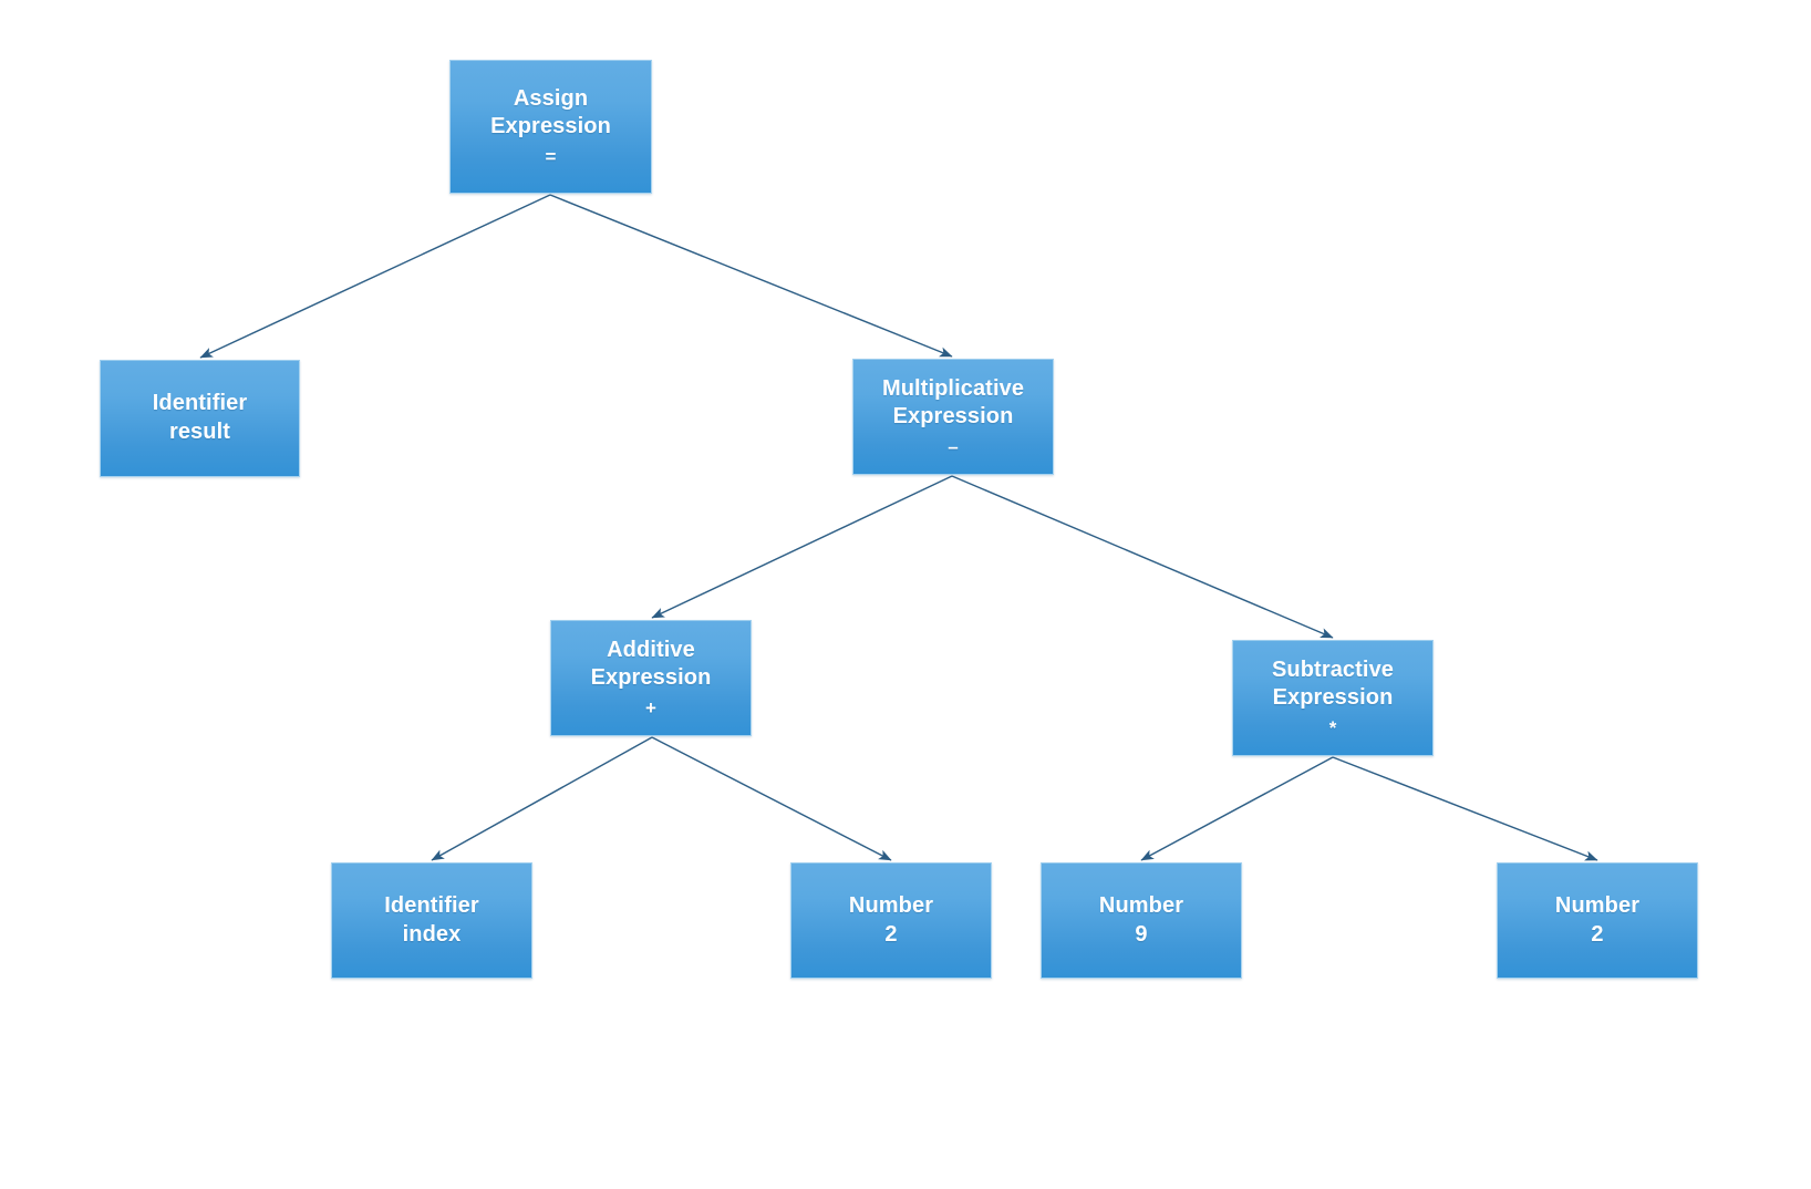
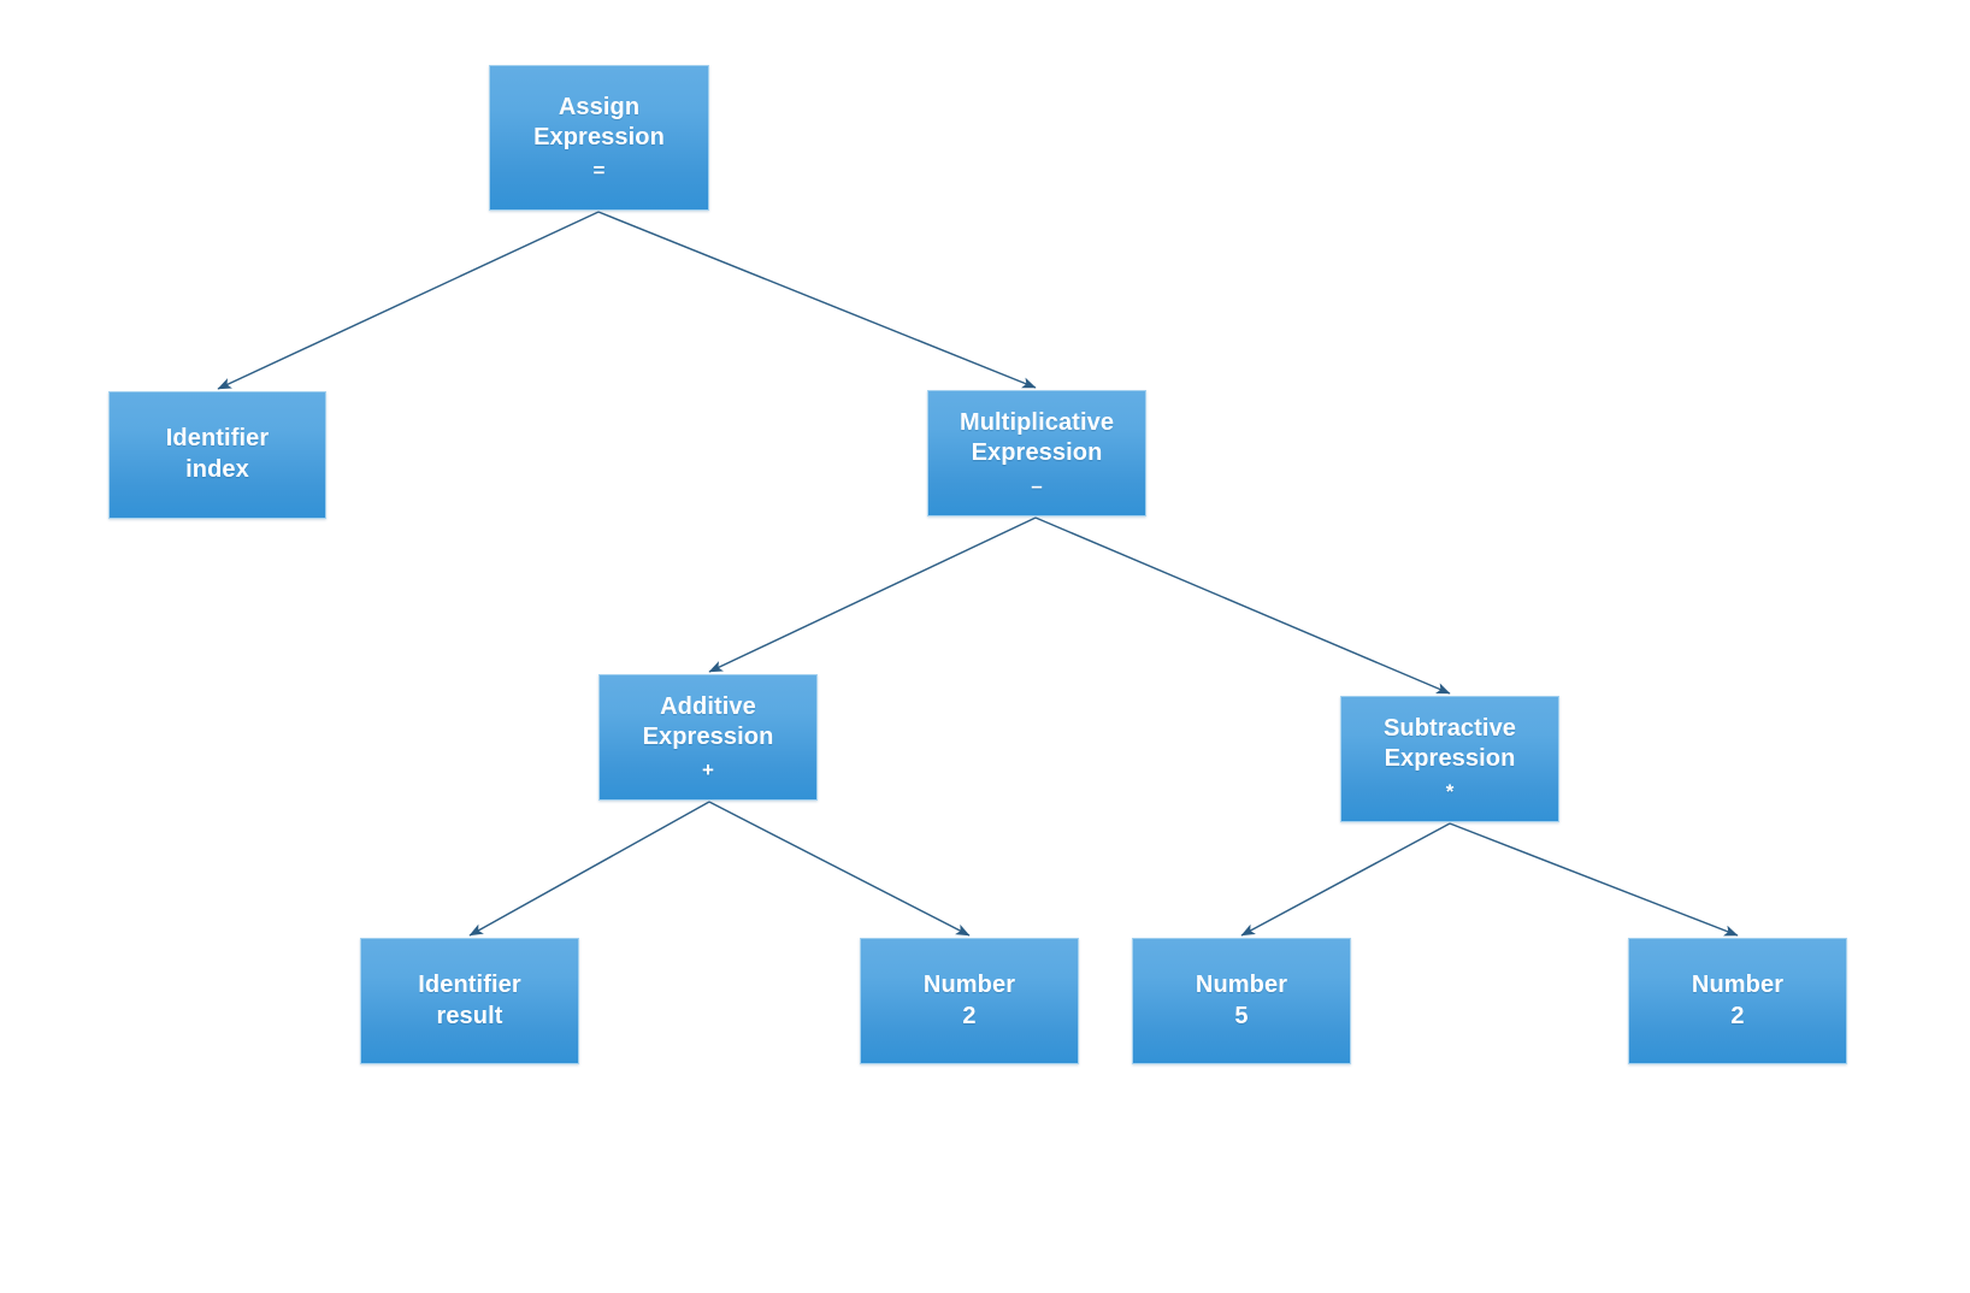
  Assign
  Expression
  =
  Identifier
- result
+ index
  Multiplicative
  Expression
  –
  Additive
  Expression
  +
  Subtractive
  Expression
  *
  Identifier
- index
+ result
  Number
  2
  Number
- 9
+ 5
  Number
  2
